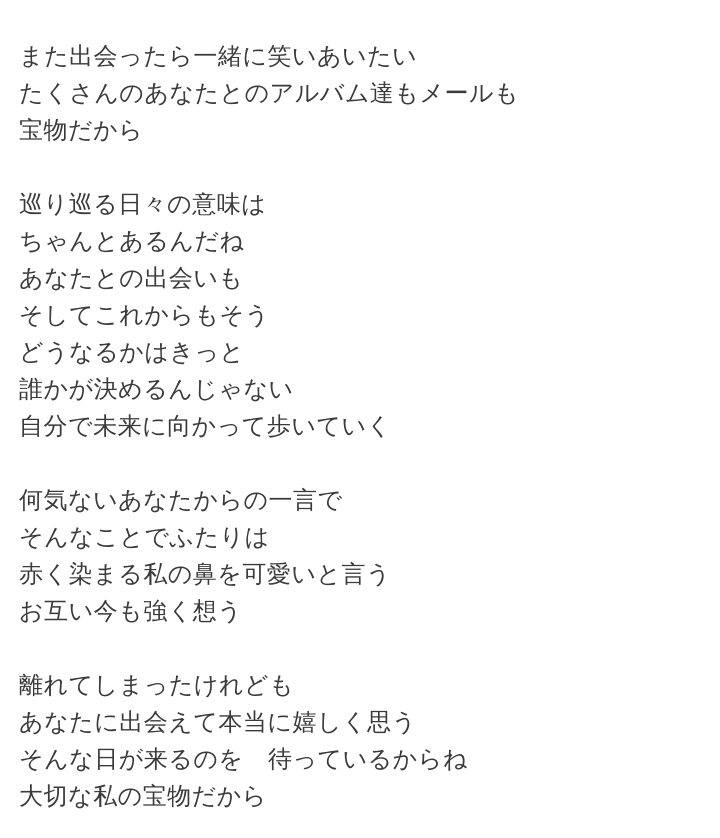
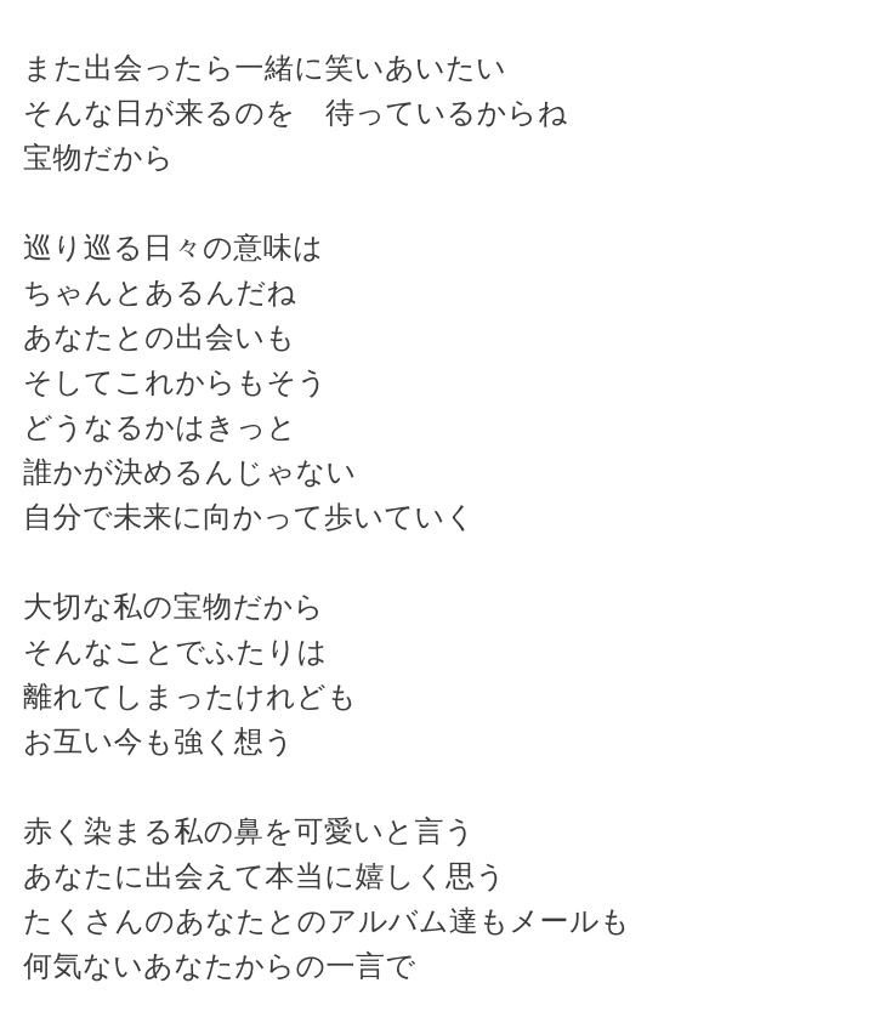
  また出会ったら一緒に笑いあいたい
- たくさんのあなたとのアルバム達もメールも
+ そんな日が来るのを 待っているからね
  宝物だから
  巡り巡る日々の意味は
  ちゃんとあるんだね
  あなたとの出会いも
  そしてこれからもそう
  どうなるかはきっと
  誰かが決めるんじゃない
  自分で未来に向かって歩いていく
- 何気ないあなたからの一言で
+ 大切な私の宝物だから
  そんなことでふたりは
- 赤く染まる私の鼻を可愛いと言う
+ 離れてしまったけれども
  お互い今も強く想う
- 離れてしまったけれども
+ 赤く染まる私の鼻を可愛いと言う
  あなたに出会えて本当に嬉しく思う
- そんな日が来るのを 待っているからね
+ たくさんのあなたとのアルバム達もメールも
- 大切な私の宝物だから
+ 何気ないあなたからの一言で
